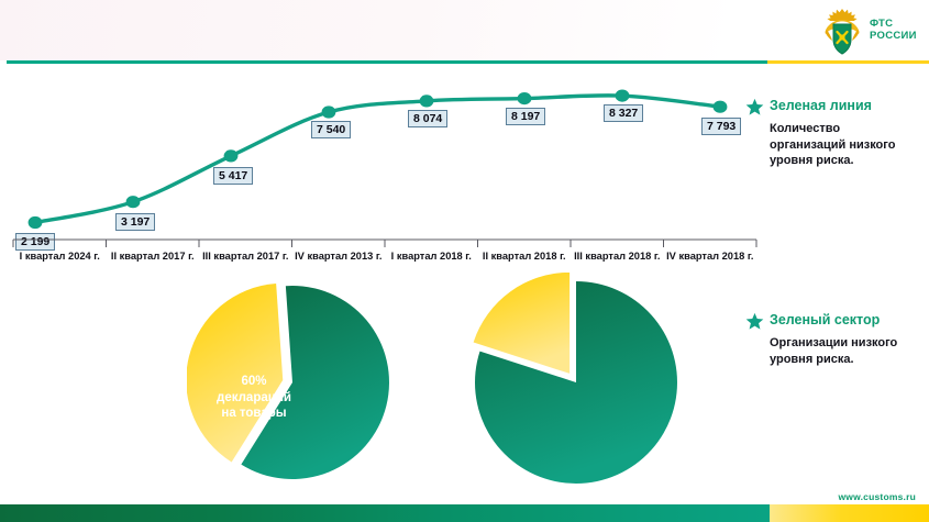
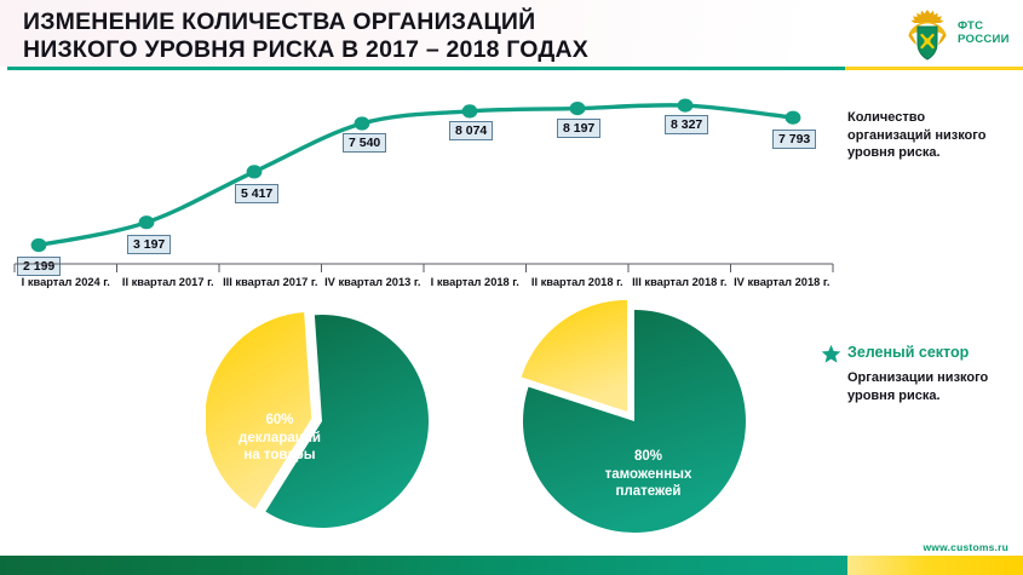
+ ИЗМЕНЕНИЕ КОЛИЧЕСТВА ОРГАНИЗАЦИЙ
+ НИЗКОГО УРОВНЯ РИСКА В 2017 – 2018 ГОДАХ
  ФТС
  РОССИИ
  2 199
  3 197
  5 417
  7 540
  8 074
  8 197
  8 327
  7 793
  I квартал 2024 г.
  II квартал 2017 г.
  III квартал 2017 г.
  IV квартал 2013 г.
  I квартал 2018 г.
  II квартал 2018 г.
  III квартал 2018 г.
  IV квартал 2018 г.
- Зеленая линия
  Количество
  организаций низкого
  уровня риска.
  Зеленый сектор
  Организации низкого
  уровня риска.
  60%
  деклараций
  на товары
+ 80%
+ таможенных
+ платежей
  www.customs.ru
